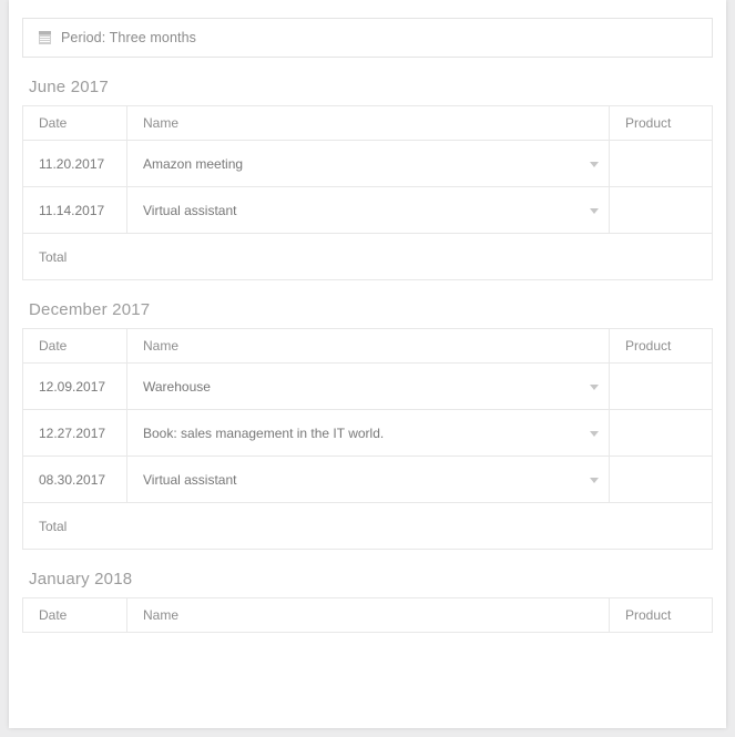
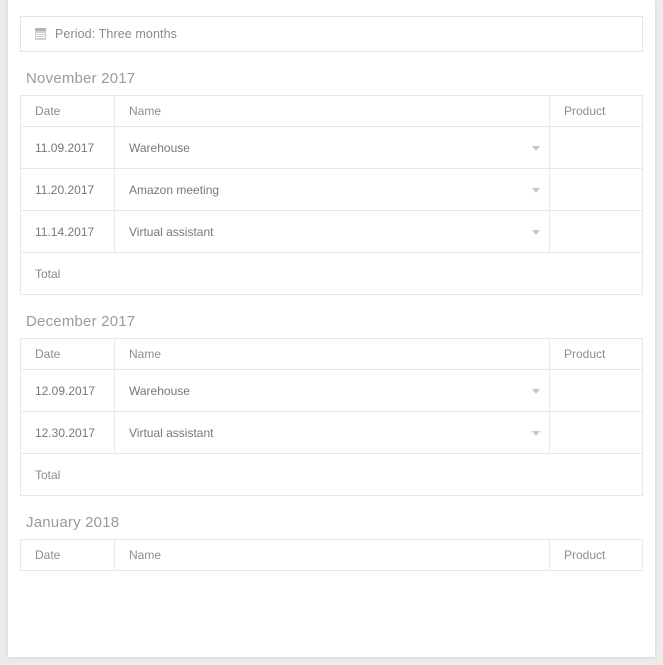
  Period: Three months
- June 2017
+ November 2017
  Date	Name	Product
+ 11.09.2017	Warehouse
  11.20.2017	Amazon meeting
  11.14.2017	Virtual assistant
  Total
  December 2017
  Date	Name	Product
  12.09.2017	Warehouse
- 12.27.2017	Book: sales management in the IT world.
- 08.30.2017	Virtual assistant
+ 12.30.2017	Virtual assistant
  Total
  January 2018
  Date	Name	Product
